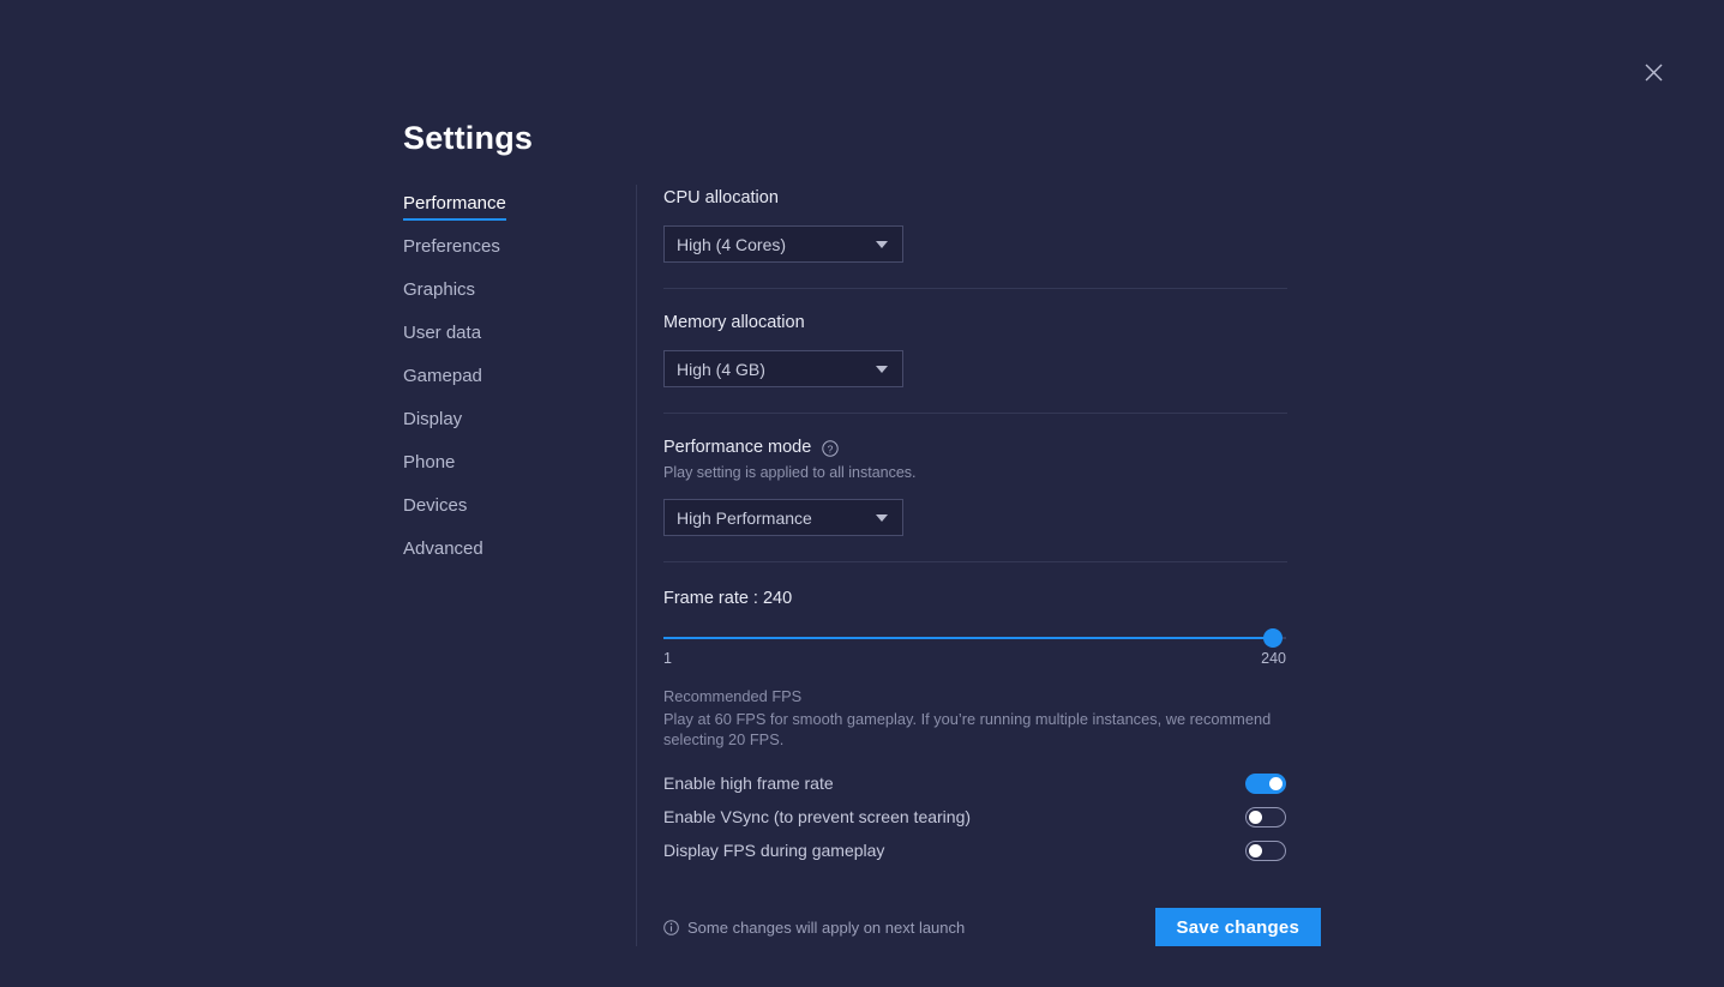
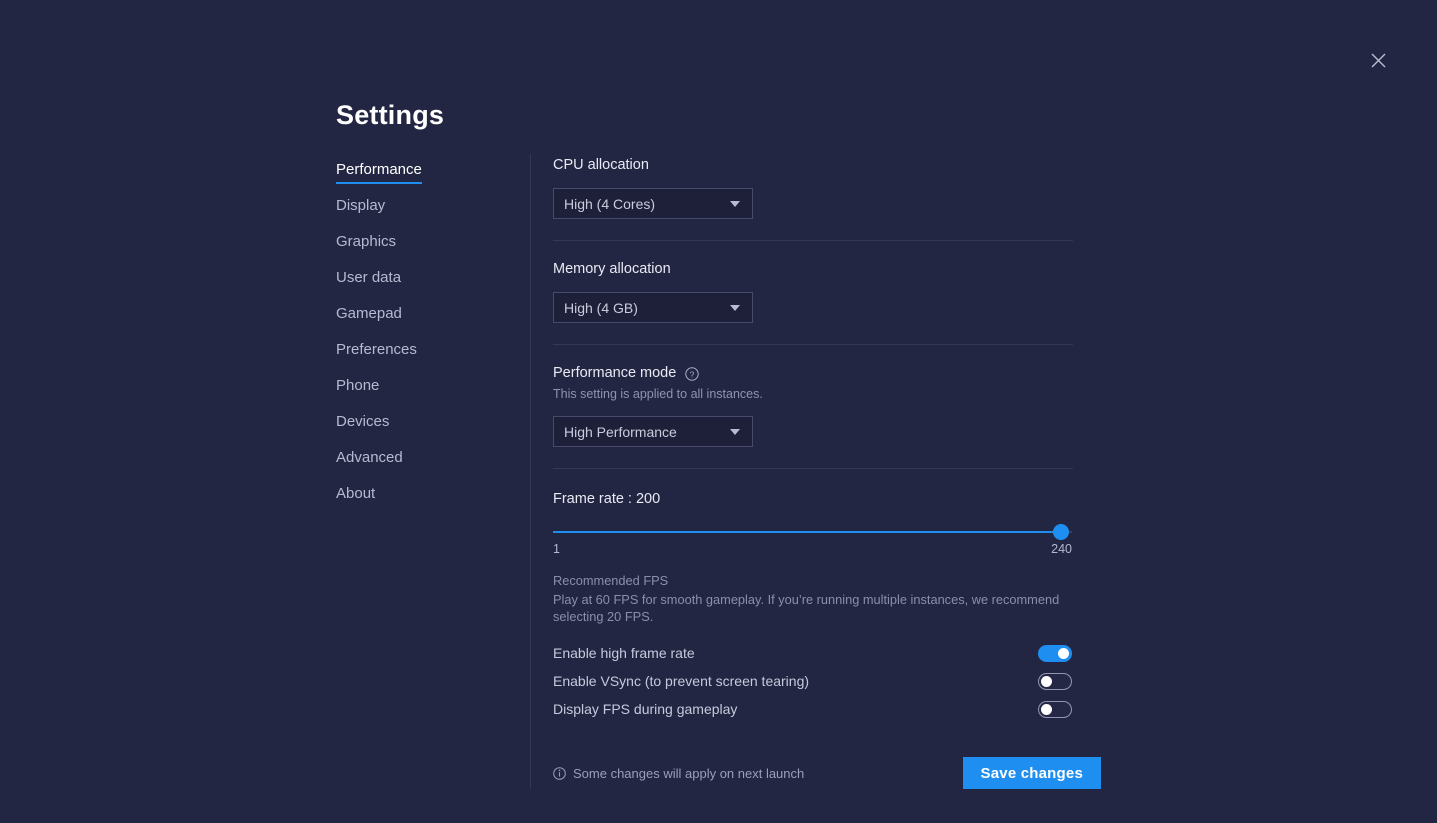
  Settings
  Performance
- Preferences
+ Display
  Graphics
  User data
  Gamepad
- Display
+ Preferences
  Phone
  Devices
  Advanced
+ About
  CPU allocation
  High (4 Cores)
  Memory allocation
  High (4 GB)
  Performance mode
  ?
- Play setting is applied to all instances.
+ This setting is applied to all instances.
  High Performance
- Frame rate : 240
+ Frame rate : 200
  1
  240
  Recommended FPS
  Play at 60 FPS for smooth gameplay. If you’re running multiple instances, we recommend selecting 20 FPS.
  Enable high frame rate
  Enable VSync (to prevent screen tearing)
  Display FPS during gameplay
  Some changes will apply on next launch
  Save changes
